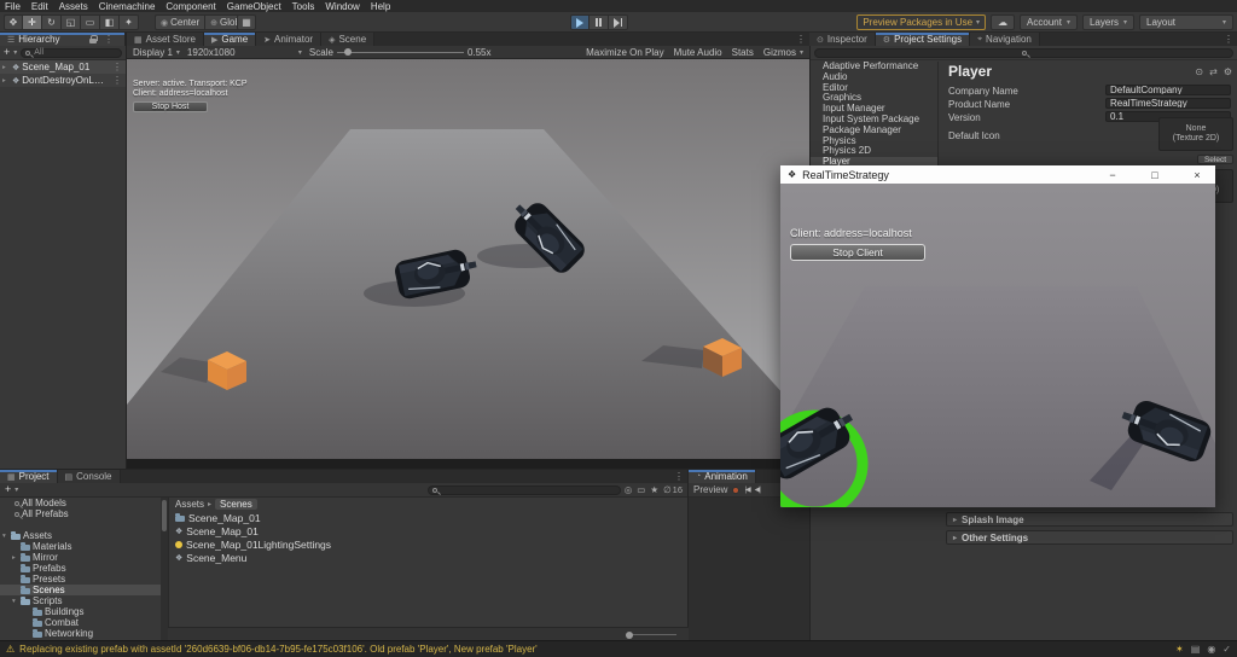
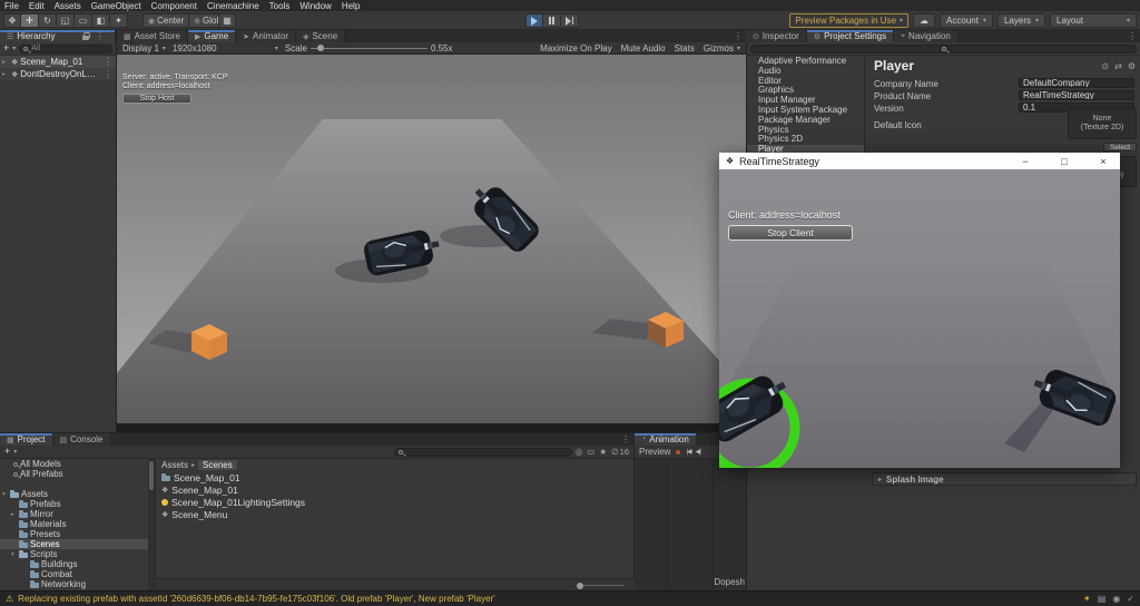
  File
  Edit
  Assets
- Cinemachine
+ GameObject
  Component
- GameObject
+ Cinemachine
  Tools
  Window
  Help
  ✥
  ✛
  ↻
  ◱
  ▭
  ◧
  ✦
  Center
  ▦
  Preview Packages in Use
  ☁
  Account
  Layers
  Layout
  Hierarchy
  ⋮
  Asset Store
  Game
  Animator
  Scene
  ⋮
  Inspector
  Project Settings
  Navigation
  ⋮
  +
  Scene_Map_01
  ⋮
  DontDestroyOnLoad
  ⋮
  Display 1
  1920x1080
  Scale
  0.55x
  Maximize On Play
  Mute Audio
  Stats
  Gizmos
  Adaptive Performance
  Audio
  Editor
  Graphics
  Input Manager
  Input System Package
  Package Manager
  Physics
  Physics 2D
  Player
  Player
  ⊙
  ⇄
  ⚙
  Company Name
  DefaultCompany
  Product Name
  RealTimeStrategy
  Version
  0.1
  Default Icon
  Splash Image
- Other Settings
  Project
  Console
  ⋮
  +
  ◎
  ▭
  ★
  ∅
  16
  All Models
  All Prefabs
  Assets
- Materials
+ Prefabs
  Mirror
- Prefabs
+ Materials
  Presets
  Scenes
  Scripts
  Buildings
  Combat
  Networking
  Assets
  Scenes
  Scene_Map_01
  Scene_Map_01
  Scene_Map_01LightingSettings
  Scene_Menu
  Animation
  Preview
+ Dopesh
  ⚠
  Replacing existing prefab with assetId '260d6639-bf06-db14-7b95-fe175c03f106'. Old prefab 'Player', New prefab 'Player'
  ✶
  ▤
  ◉
  ✓
  ❖
  RealTimeStrategy
  −
  □
  ×
  Client: address=localhost
  Stop Client
